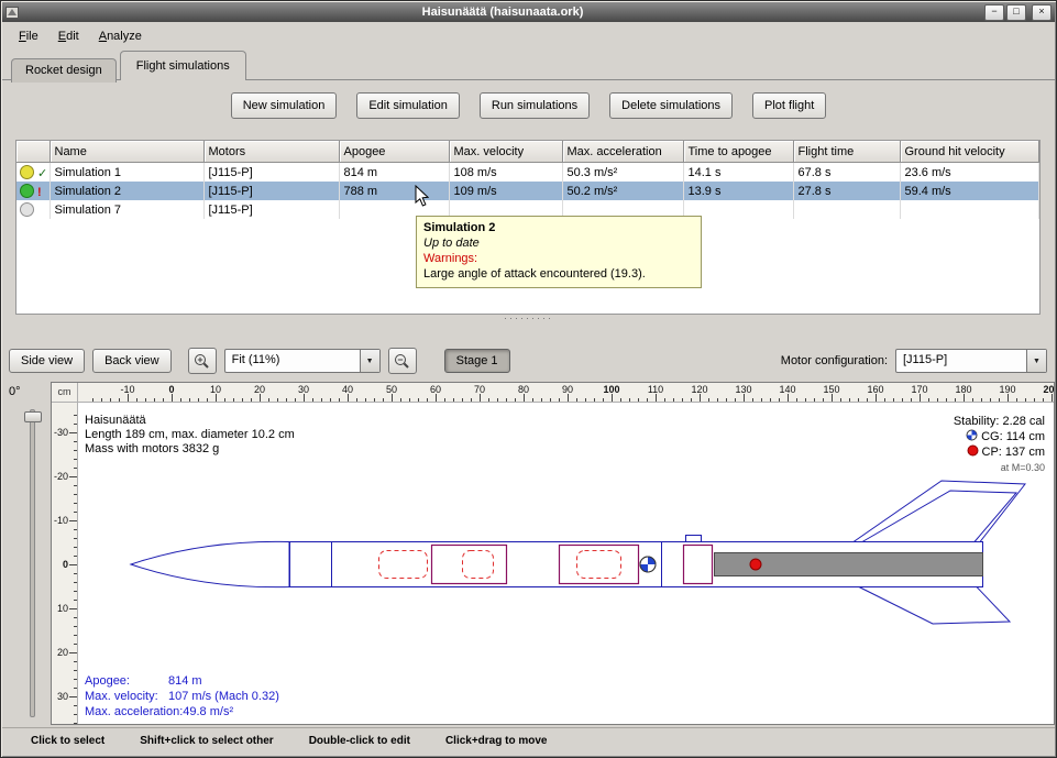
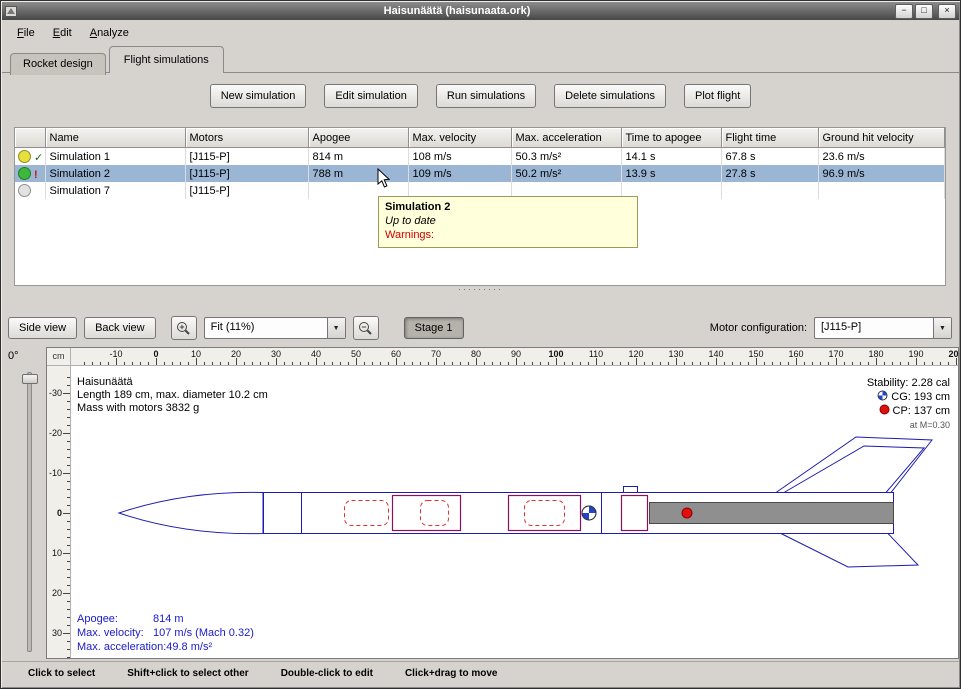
  Haisunäätä (haisunaata.ork)
  −
  □
  ×
  File Edit Analyze
  Rocket design Flight simulations
  New simulation
  Edit simulation
  Run simulations
  Delete simulations
  Plot flight
  	Name	Motors	Apogee	Max. velocity	Max. acceleration	Time to apogee	Flight time	Ground hit velocity
  ✓	Simulation 1	[J115-P]	814 m	108 m/s	50.3 m/s²	14.1 s	67.8 s	23.6 m/s
- !	Simulation 2	[J115-P]	788 m	109 m/s	50.2 m/s²	13.9 s	27.8 s	59.4 m/s
+ !	Simulation 2	[J115-P]	788 m	109 m/s	50.2 m/s²	13.9 s	27.8 s	96.9 m/s
  	Simulation 7	[J115-P]
  ·········
  Side view
  Back view
  Fit (11%)
  Stage 1
  Motor configuration:
  [J115-P]
  0°
  cm
  -10
  0
  10
  20
  30
  40
  50
  60
  70
  80
  90
  100
  110
  120
  130
  140
  150
  160
  170
  180
  190
  -30
  -20
  -10
  0
  10
  20
  30
  Haisunäätä
  Length 189 cm, max. diameter 10.2 cm
  Mass with motors 3832 g
  Stability: 2.28 cal
- CG: 114 cm
+ CG: 193 cm
  CP: 137 cm
  at M=0.30
  Apogee: 814 m
  Max. velocity: 107 m/s (Mach 0.32)
  Max. acceleration:49.8 m/s²
  Click to select
  Shift+click to select other
  Double-click to edit
  Click+drag to move
  Simulation 2
  Up to date
  Warnings:
- Large angle of attack encountered (19.3).
